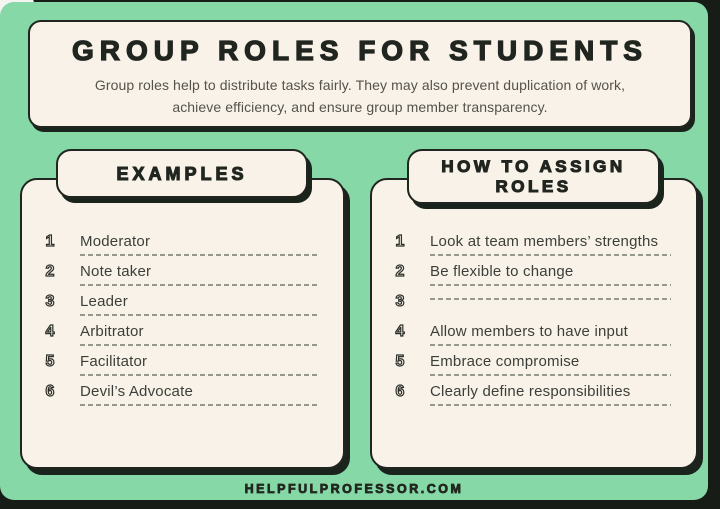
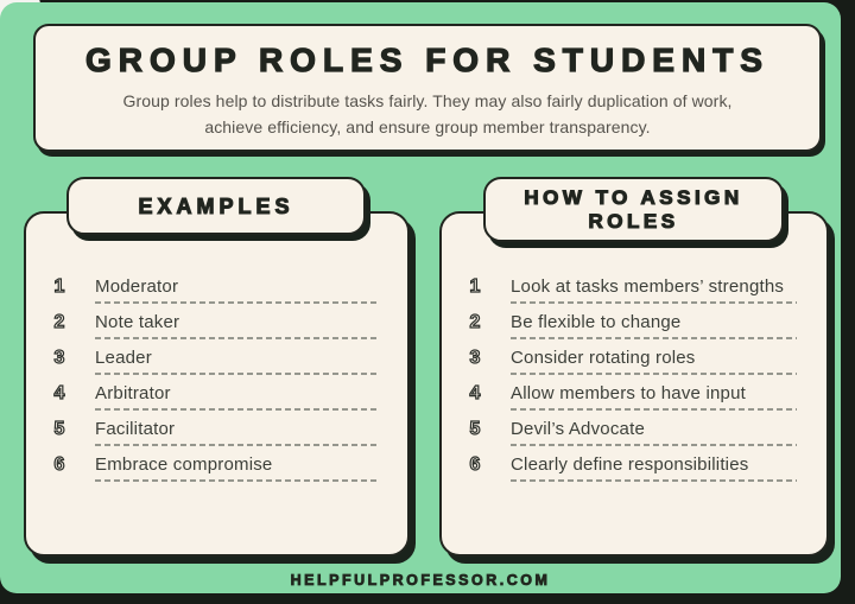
  GROUP ROLES FOR STUDENTS
- Group roles help to distribute tasks fairly. They may also prevent duplication of work,
+ Group roles help to distribute tasks fairly. They may also fairly duplication of work,
  achieve efficiency, and ensure group member transparency.
  EXAMPLES
  1
  Moderator
  2
  Note taker
  3
  Leader
  4
  Arbitrator
  5
  Facilitator
  6
- Devil’s Advocate
+ Embrace compromise
  HOW TO ASSIGN
  ROLES
  1
- Look at team members’ strengths
+ Look at tasks members’ strengths
  2
  Be flexible to change
  3
+ Consider rotating roles
  4
  Allow members to have input
  5
- Embrace compromise
+ Devil’s Advocate
  6
  Clearly define responsibilities
  HELPFULPROFESSOR.COM
